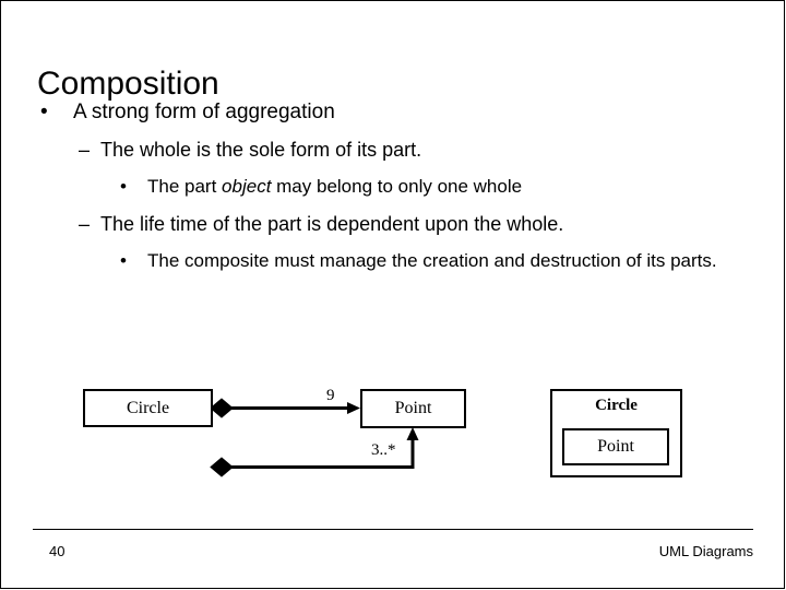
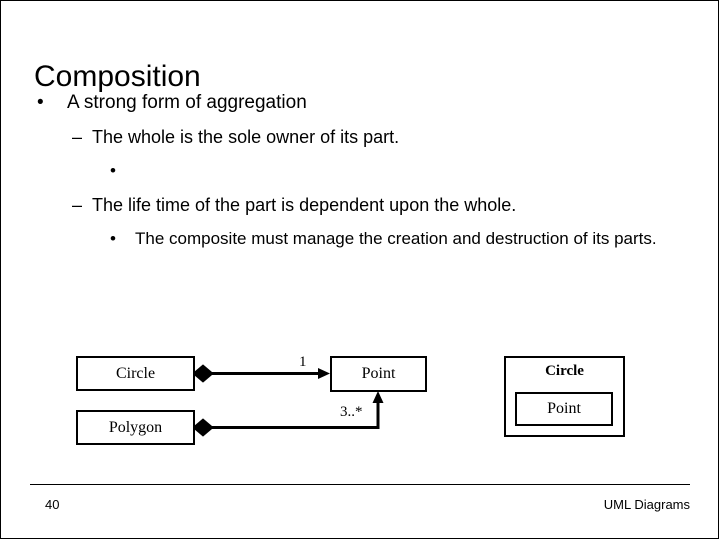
  Composition
  •
  A strong form of aggregation
  –
- The whole is the sole form of its part.
+ The whole is the sole owner of its part.
  •
- The part object may belong to only one whole
  –
  The life time of the part is dependent upon the whole.
  •
  The composite must manage the creation and destruction of its parts.
  Circle
+ Polygon
  Point
- 9
+ 1
  3..*
  Circle
  Point
  40
  UML Diagrams
